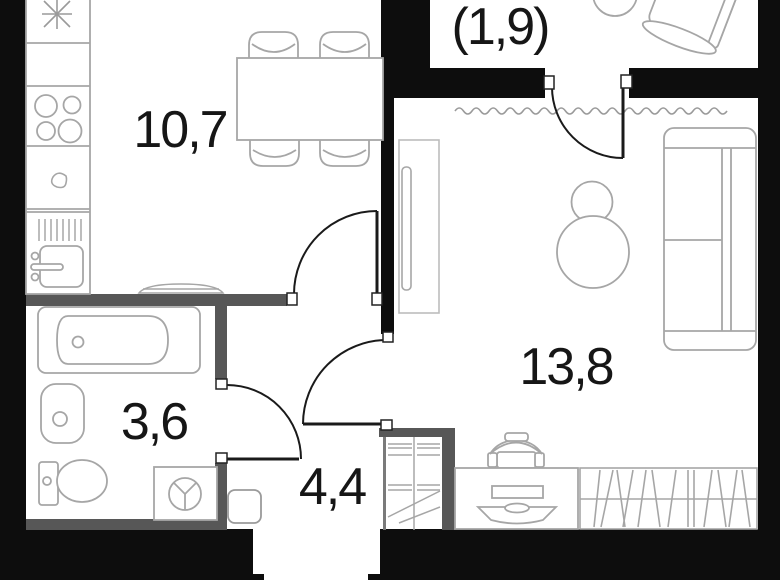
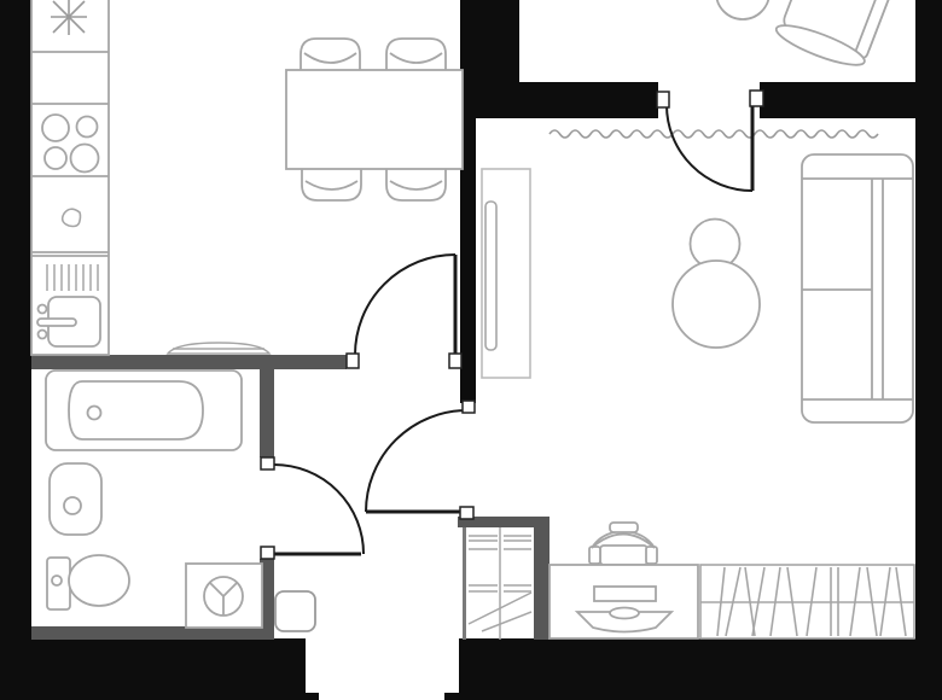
- 10,7
- (1,9)
- 13,8
- 3,6
- 4,4
